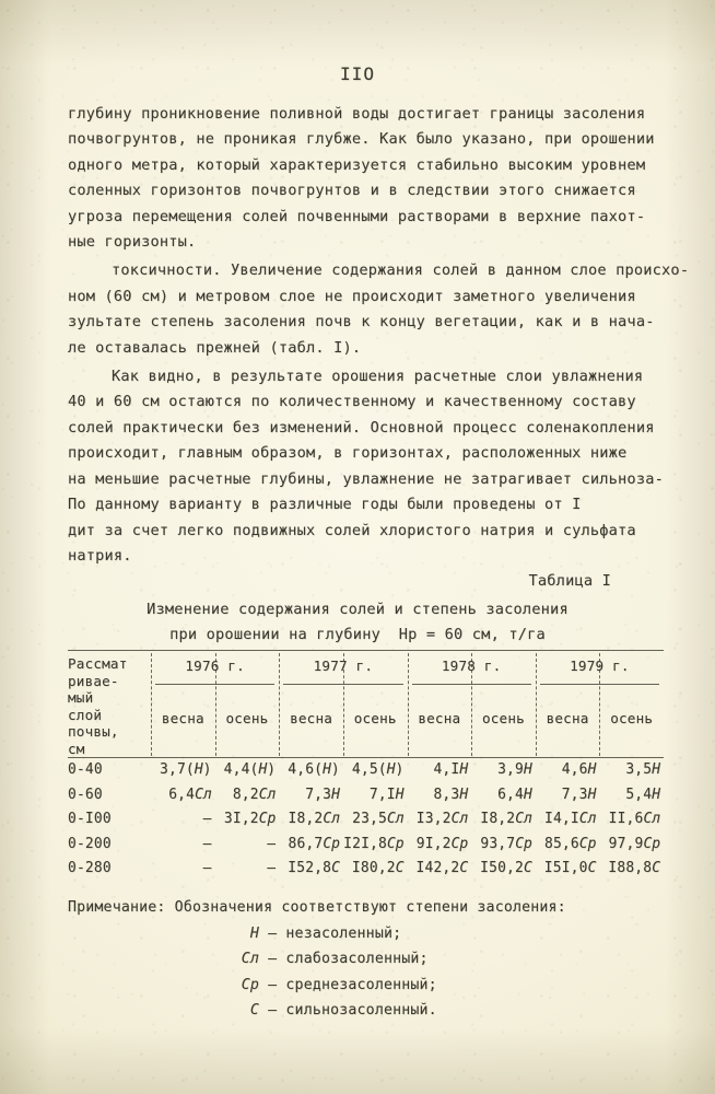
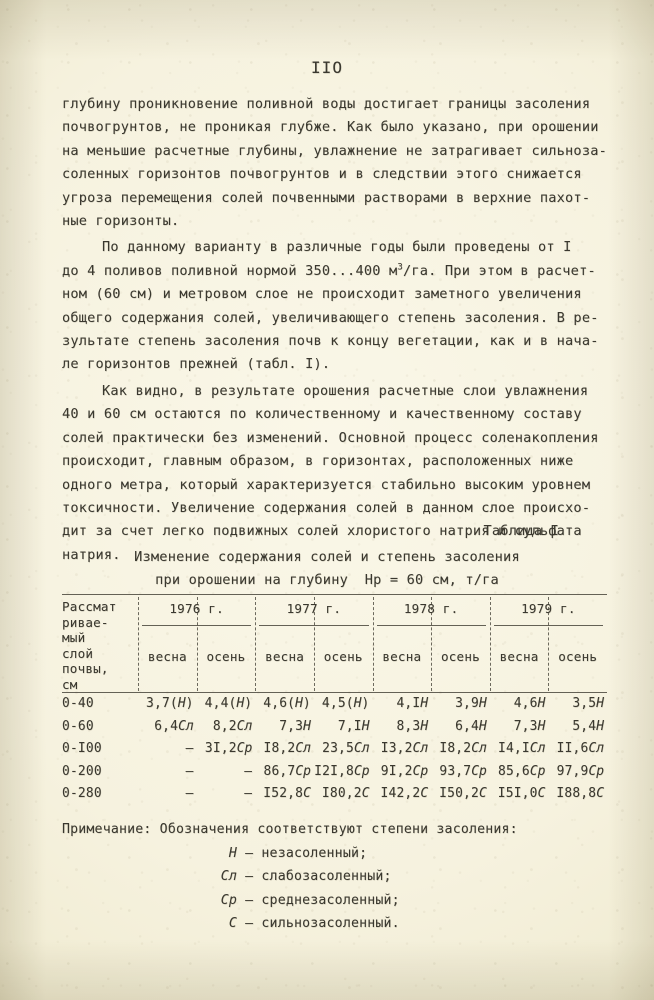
  IIO
  глубину проникновение поливной воды достигает границы засоления
  почвогрунтов, не проникая глубже. Как было указано, при орошении
- одного метра, который характеризуется стабильно высоким уровнем
+ на меньшие расчетные глубины, увлажнение не затрагивает сильноза-
  соленных горизонтов почвогрунтов и в следствии этого снижается
  угроза перемещения солей почвенными растворами в верхние пахот-
  ные горизонты.
- токсичности. Увеличение содержания солей в данном слое происхо-
+ По данному варианту в различные годы были проведены от I
+ до 4 поливов поливной нормой 350...400 м3/га. При этом в расчет-
  ном (60 см) и метровом слое не происходит заметного увеличения
+ общего содержания солей, увеличивающего степень засоления. В ре-
  зультате степень засоления почв к концу вегетации, как и в нача-
- ле оставалась прежней (табл. I).
+ ле горизонтов прежней (табл. I).
  Как видно, в результате орошения расчетные слои увлажнения
  40 и 60 см остаются по количественному и качественному составу
  солей практически без изменений. Основной процесс соленакопления
  происходит, главным образом, в горизонтах, расположенных ниже
- на меньшие расчетные глубины, увлажнение не затрагивает сильноза-
+ одного метра, который характеризуется стабильно высоким уровнем
- По данному варианту в различные годы были проведены от I
+ токсичности. Увеличение содержания солей в данном слое происхо-
  дит за счет легко подвижных солей хлористого натрия и сульфата
  натрия.
  Таблица I
  Изменение содержания солей и степень засоления
  при орошении на глубину Нр = 60 см, т/га
  Рассмат
  ривае-
  мый
  слой
  почвы,
  см
  1976 г.
  1977 г.
  1978 г.
  1979 г.
  весна
  осень
  весна
  осень
  весна
  осень
  весна
  осень
  0-40
  3,7(Н)
  4,4(Н)
  4,6(Н)
  4,5(Н)
  4,IН
  3,9Н
  4,6Н
  3,5Н
  0-60
  6,4Сл
  8,2Сл
  7,3Н
  7,IН
  8,3Н
  6,4Н
  7,3Н
  5,4Н
  0-I00
  –
  3I,2Ср
  I8,2Сл
  23,5Сл
  I3,2Сл
  I8,2Сл
  I4,IСл
  II,6Сл
  0-200
  –
  –
  86,7Ср
  I2I,8Ср
  9I,2Ср
  93,7Ср
  85,6Ср
  97,9Ср
  0-280
  –
  –
  I52,8С
  I80,2С
  I42,2С
  I50,2С
  I5I,0С
  I88,8С
  Примечание: Обозначения соответствуют степени засоления:
  Н – незасоленный;
  Сл – слабозасоленный;
  Ср – среднезасоленный;
  С – сильнозасоленный.
